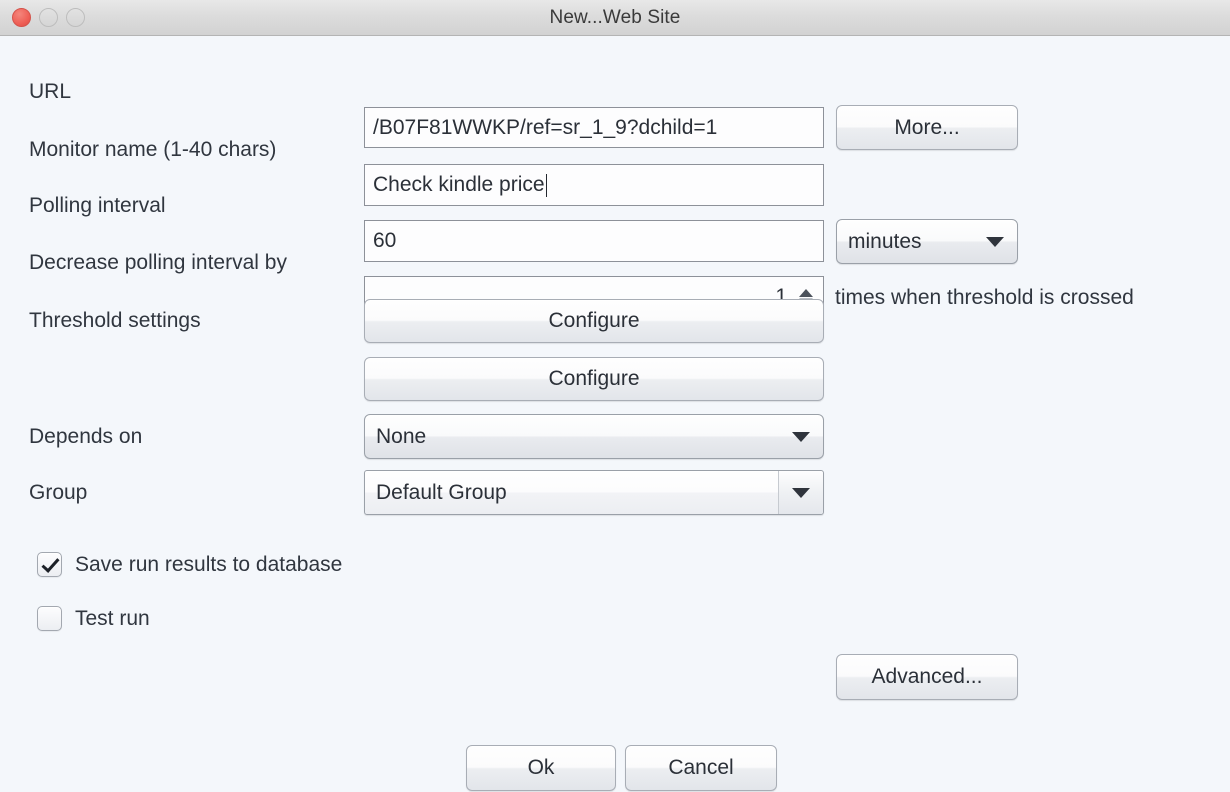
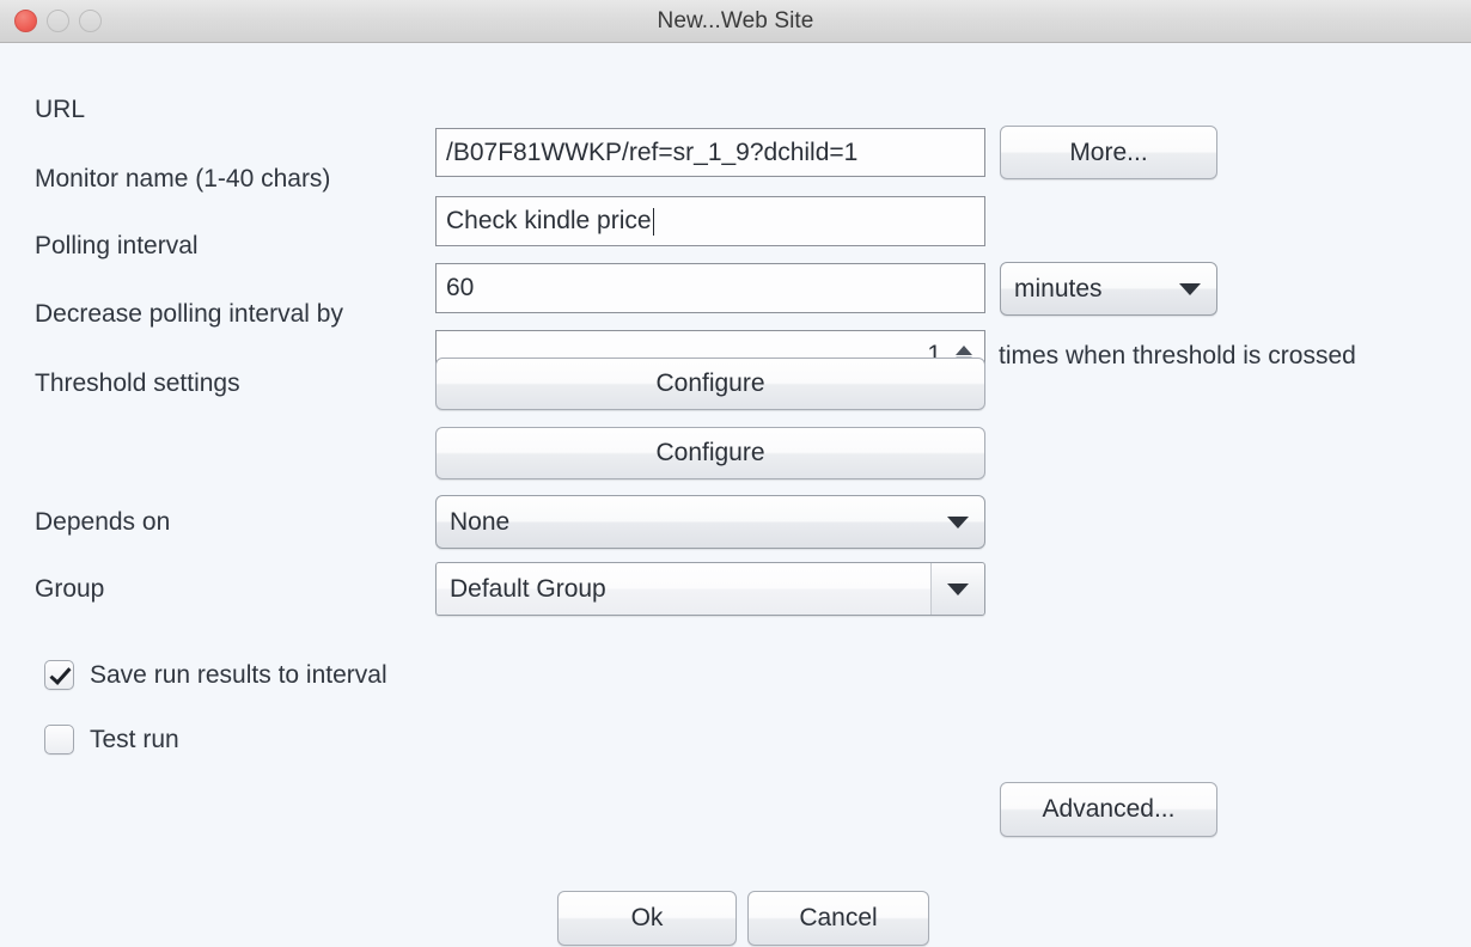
  New...Web Site
  URL
  /B07F81WWKP/ref=sr_1_9?dchild=1
  More...
  Monitor name (1-40 chars)
  Check kindle price
  Polling interval
  60
  minutes
  Decrease polling interval by
  1
  times when threshold is crossed
  Threshold settings
  Configure
  Configure
  Depends on
  None
  Group
  Default Group
- Save run results to database
+ Save run results to interval
  Test run
  Advanced...
  Ok
  Cancel
